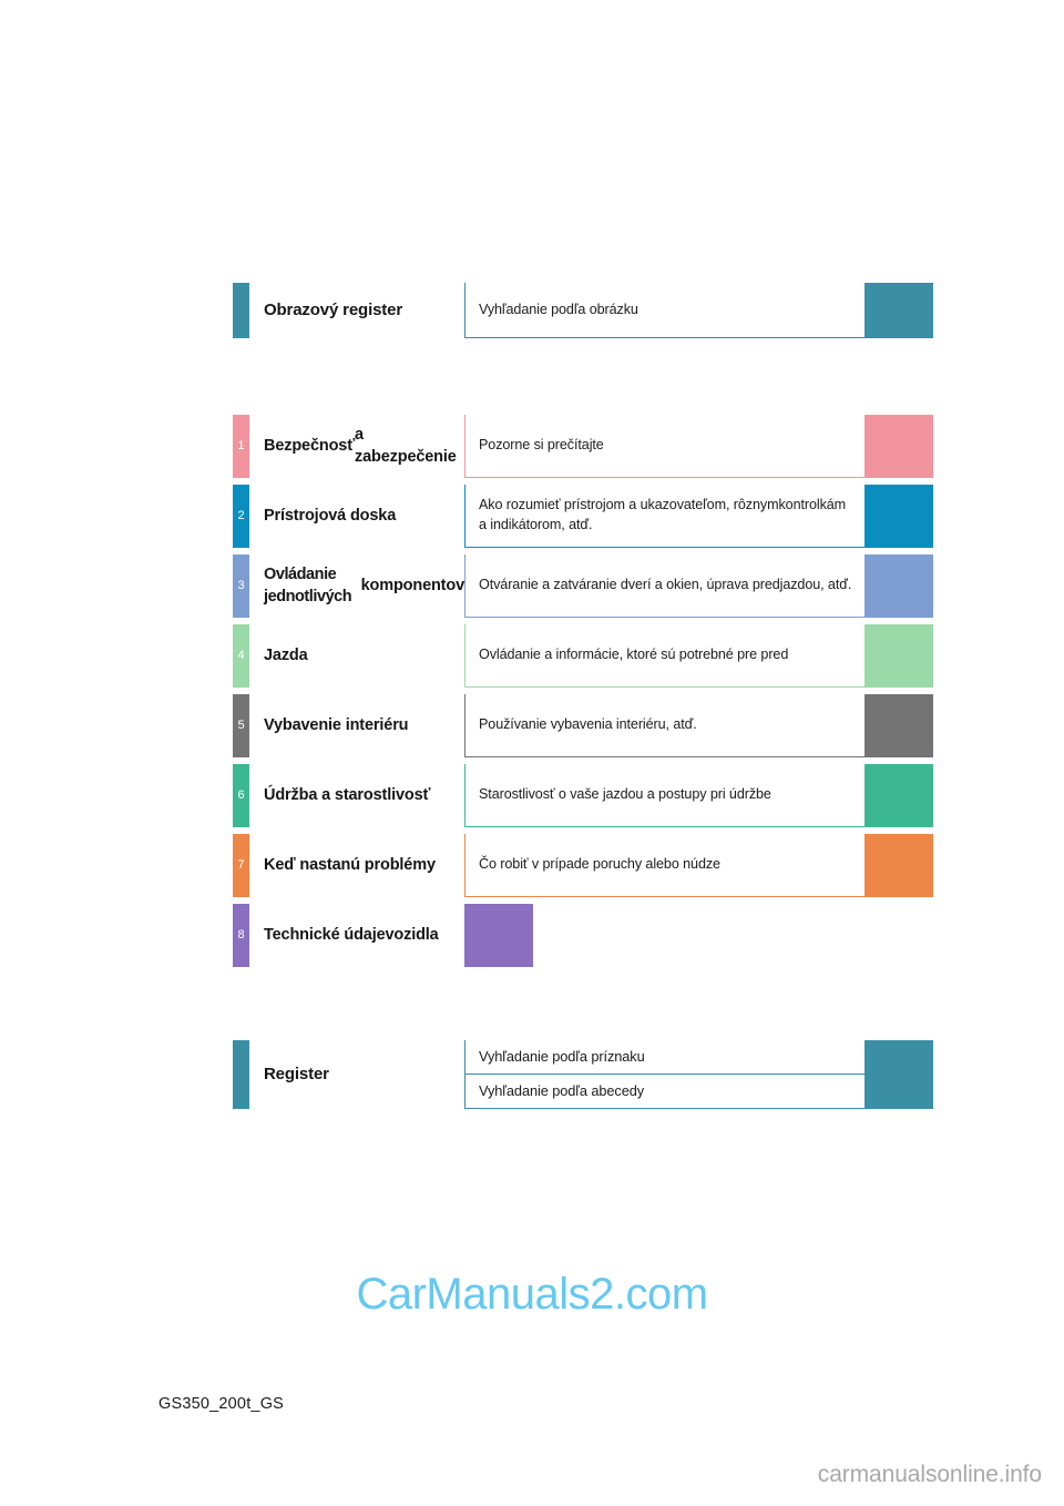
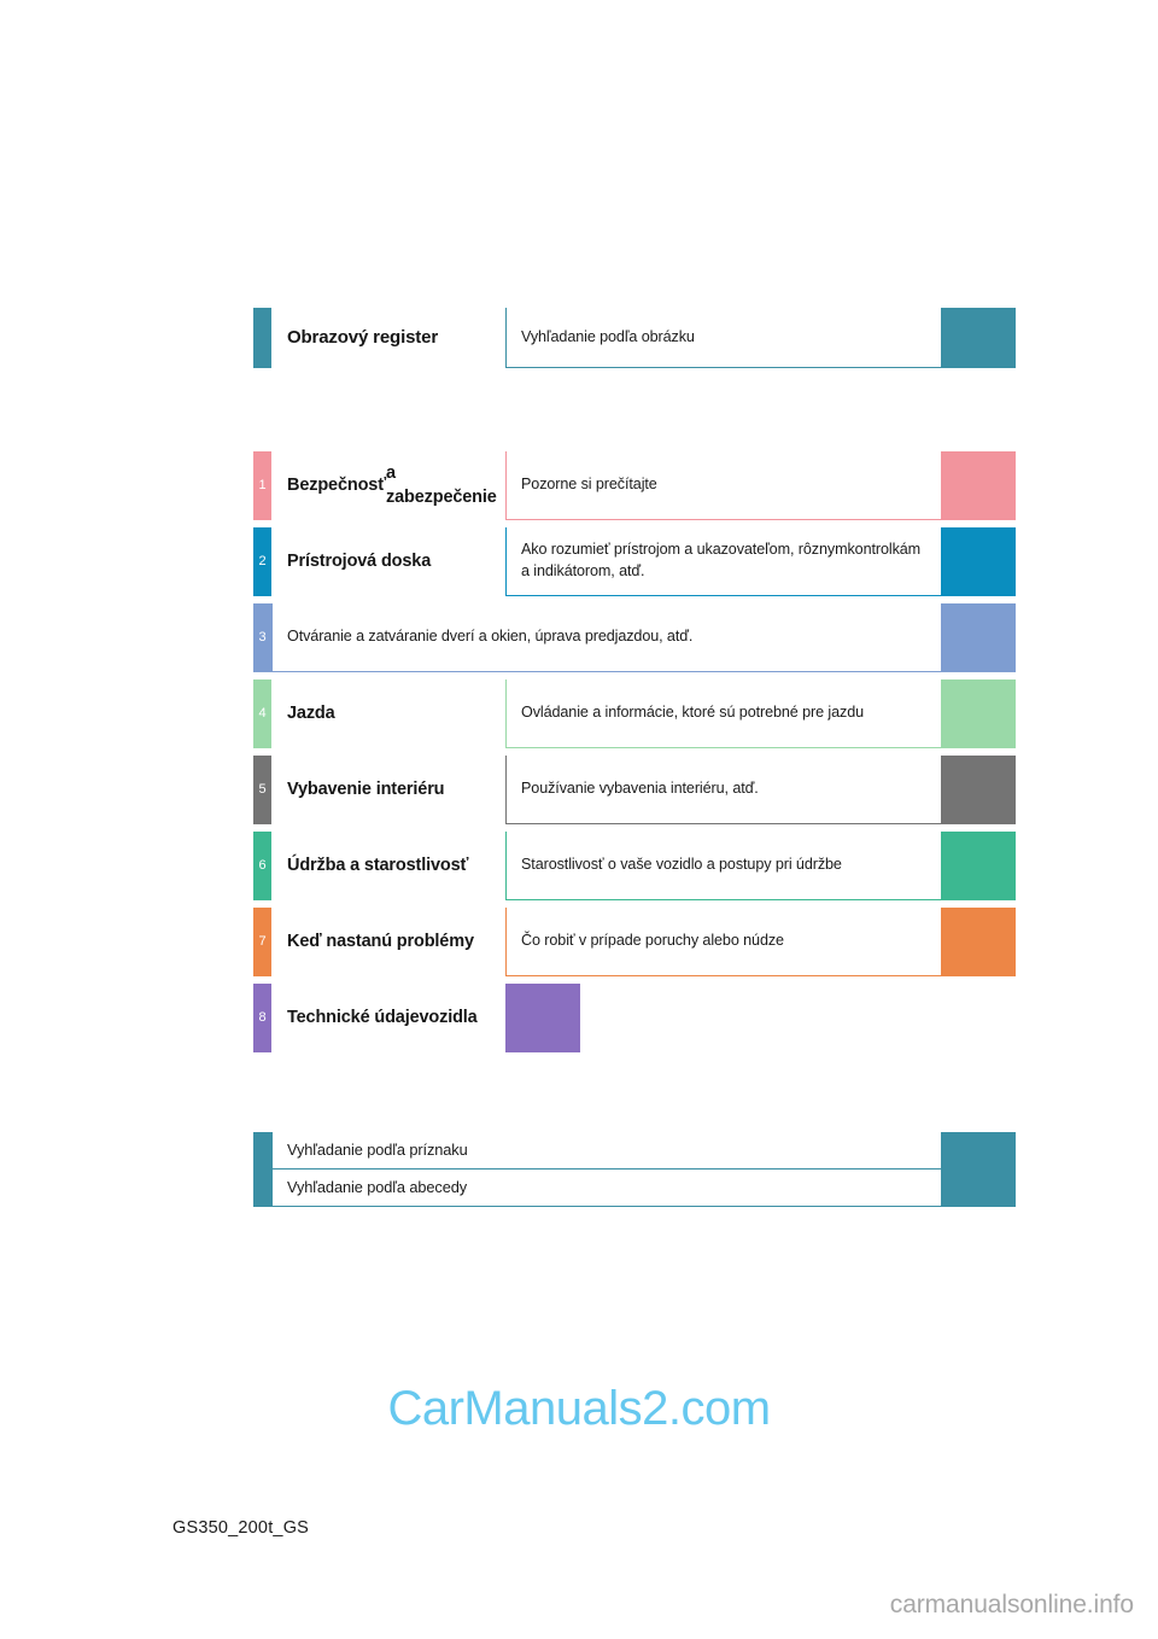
  Obrazový register
  Vyhľadanie podľa obrázku
  1
  Bezpečnosť
  a zabezpečenie
  Pozorne si prečítajte
  2
  Prístrojová doska
  Ako rozumieť prístrojom a ukazovateľom, rôznymkontrolkám a indikátorom, atď.
  3
- Ovládanie jednotlivých
- komponentov
  Otváranie a zatváranie dverí a okien, úprava predjazdou, atď.
  4
  Jazda
- Ovládanie a informácie, ktoré sú potrebné pre pred
+ Ovládanie a informácie, ktoré sú potrebné pre jazdu
  5
  Vybavenie interiéru
  Používanie vybavenia interiéru, atď.
  6
  Údržba a starostlivosť
- Starostlivosť o vaše jazdou a postupy pri údržbe
+ Starostlivosť o vaše vozidlo a postupy pri údržbe
  7
  Keď nastanú problémy
  Čo robiť v prípade poruchy alebo núdze
  8
  Technické údaje
  vozidla
- Register
  Vyhľadanie podľa príznaku
  Vyhľadanie podľa abecedy
  GS350_200t_GS
  CarManuals2.com
  carmanualsonline.info
